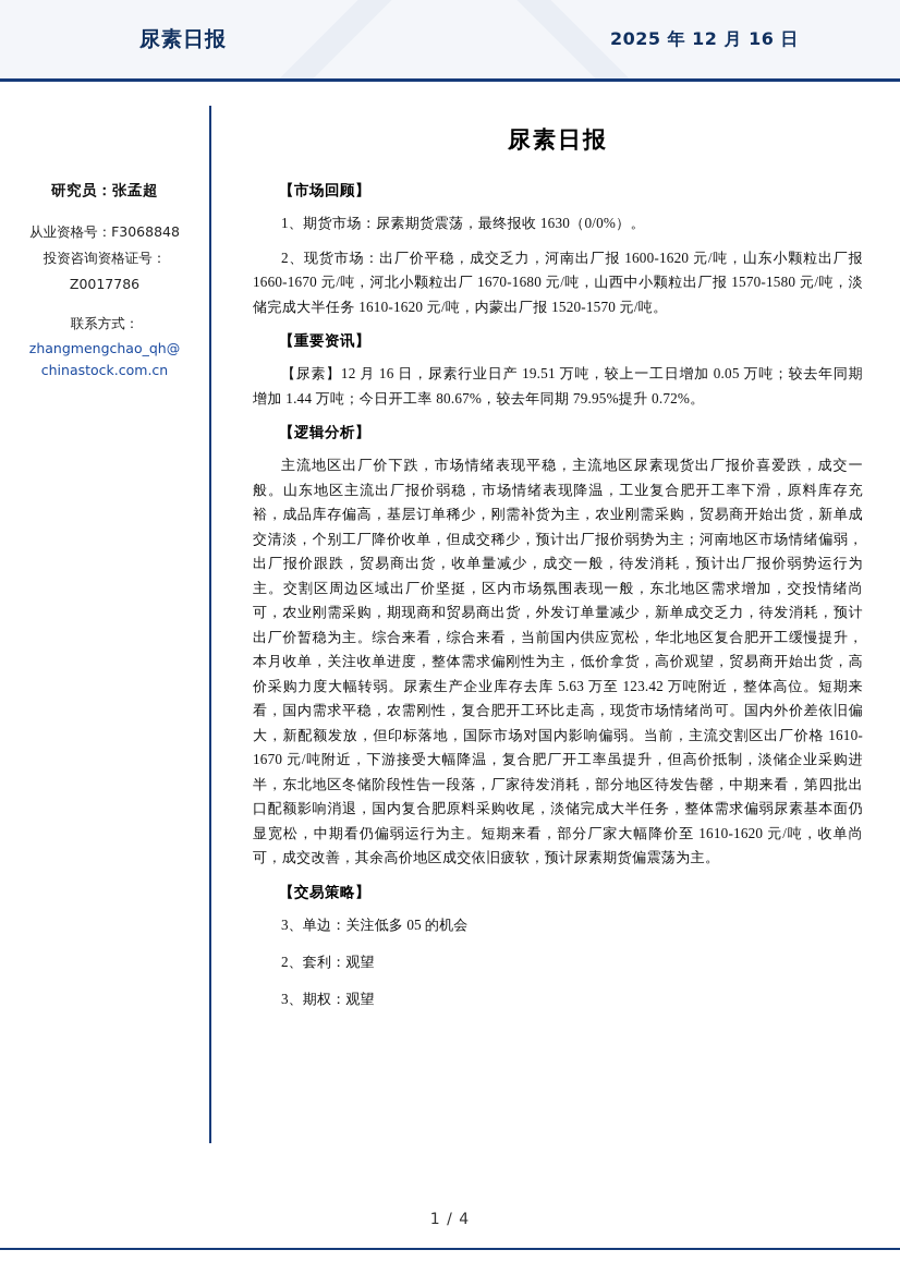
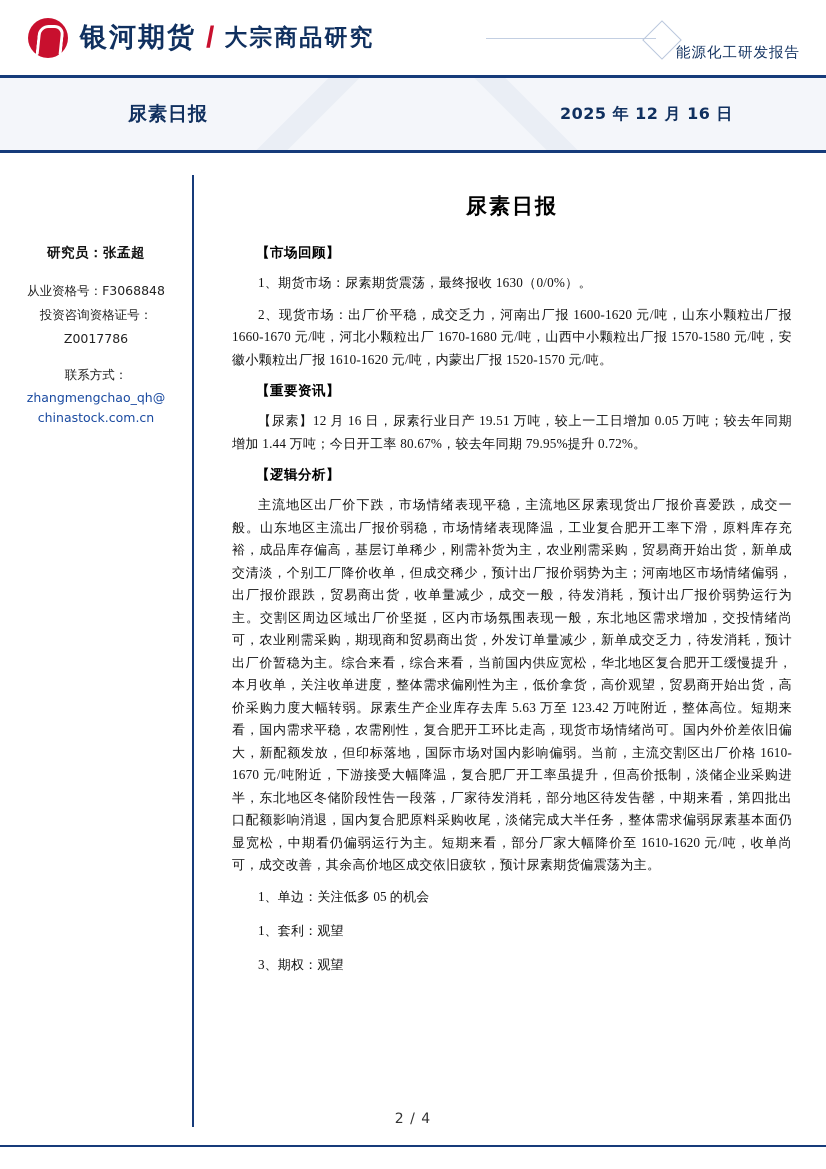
+ 银河期货
+ /
+ 大宗商品研究
+ 能源化工研发报告
  尿素日报
  2025 年 12 月 16 日
  研究员：张孟超
  从业资格号：F3068848
  投资咨询资格证号：
  Z0017786
  联系方式：
  zhangmengchao_qh@
  chinastock.com.cn
  尿素日报
  【市场回顾】
  1、期货市场：尿素期货震荡，最终报收 1630（0/0%）。
- 2、现货市场：出厂价平稳，成交乏力，河南出厂报 1600-1620 元/吨，山东小颗粒出厂报 1660-1670 元/吨，河北小颗粒出厂 1670-1680 元/吨，山西中小颗粒出厂报 1570-1580 元/吨，淡储完成大半任务 1610-1620 元/吨，内蒙出厂报 1520-1570 元/吨。
+ 2、现货市场：出厂价平稳，成交乏力，河南出厂报 1600-1620 元/吨，山东小颗粒出厂报 1660-1670 元/吨，河北小颗粒出厂 1670-1680 元/吨，山西中小颗粒出厂报 1570-1580 元/吨，安徽小颗粒出厂报 1610-1620 元/吨，内蒙出厂报 1520-1570 元/吨。
  【重要资讯】
  【尿素】12 月 16 日，尿素行业日产 19.51 万吨，较上一工日增加 0.05 万吨；较去年同期增加 1.44 万吨；今日开工率 80.67%，较去年同期 79.95%提升 0.72%。
  【逻辑分析】
  主流地区出厂价下跌，市场情绪表现平稳，主流地区尿素现货出厂报价喜爱跌，成交一般。山东地区主流出厂报价弱稳，市场情绪表现降温，工业复合肥开工率下滑，原料库存充裕，成品库存偏高，基层订单稀少，刚需补货为主，农业刚需采购，贸易商开始出货，新单成交清淡，个别工厂降价收单，但成交稀少，预计出厂报价弱势为主；河南地区市场情绪偏弱，出厂报价跟跌，贸易商出货，收单量减少，成交一般，待发消耗，预计出厂报价弱势运行为主。交割区周边区域出厂价坚挺，区内市场氛围表现一般，东北地区需求增加，交投情绪尚可，农业刚需采购，期现商和贸易商出货，外发订单量减少，新单成交乏力，待发消耗，预计出厂价暂稳为主。综合来看，综合来看，当前国内供应宽松，华北地区复合肥开工缓慢提升，本月收单，关注收单进度，整体需求偏刚性为主，低价拿货，高价观望，贸易商开始出货，高价采购力度大幅转弱。尿素生产企业库存去库 5.63 万至 123.42 万吨附近，整体高位。短期来看，国内需求平稳，农需刚性，复合肥开工环比走高，现货市场情绪尚可。国内外价差依旧偏大，新配额发放，但印标落地，国际市场对国内影响偏弱。当前，主流交割区出厂价格 1610-1670 元/吨附近，下游接受大幅降温，复合肥厂开工率虽提升，但高价抵制，淡储企业采购进半，东北地区冬储阶段性告一段落，厂家待发消耗，部分地区待发告罄，中期来看，第四批出口配额影响消退，国内复合肥原料采购收尾，淡储完成大半任务，整体需求偏弱尿素基本面仍显宽松，中期看仍偏弱运行为主。短期来看，部分厂家大幅降价至 1610-1620 元/吨，收单尚可，成交改善，其余高价地区成交依旧疲软，预计尿素期货偏震荡为主。
- 【交易策略】
- 3、单边：关注低多 05 的机会
+ 1、单边：关注低多 05 的机会
- 2、套利：观望
+ 1、套利：观望
  3、期权：观望
- 1 / 4
+ 2 / 4
